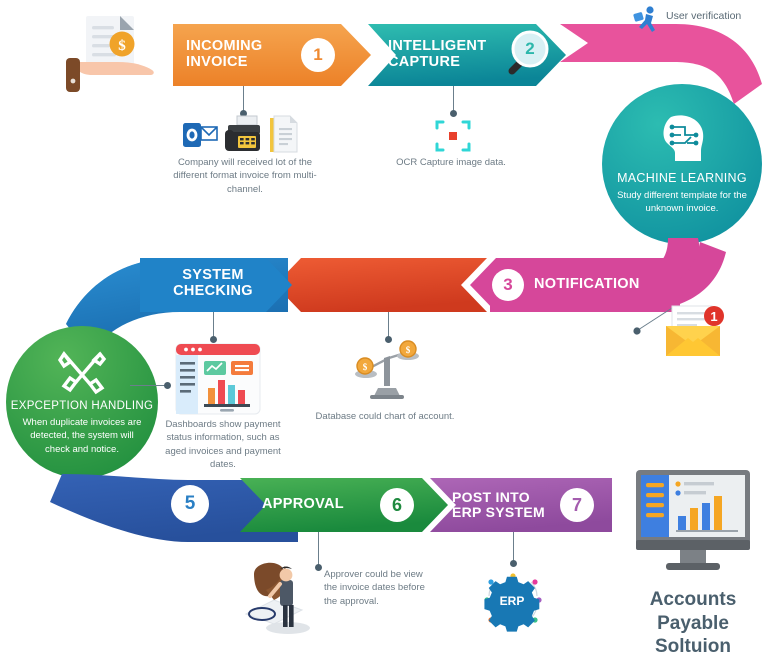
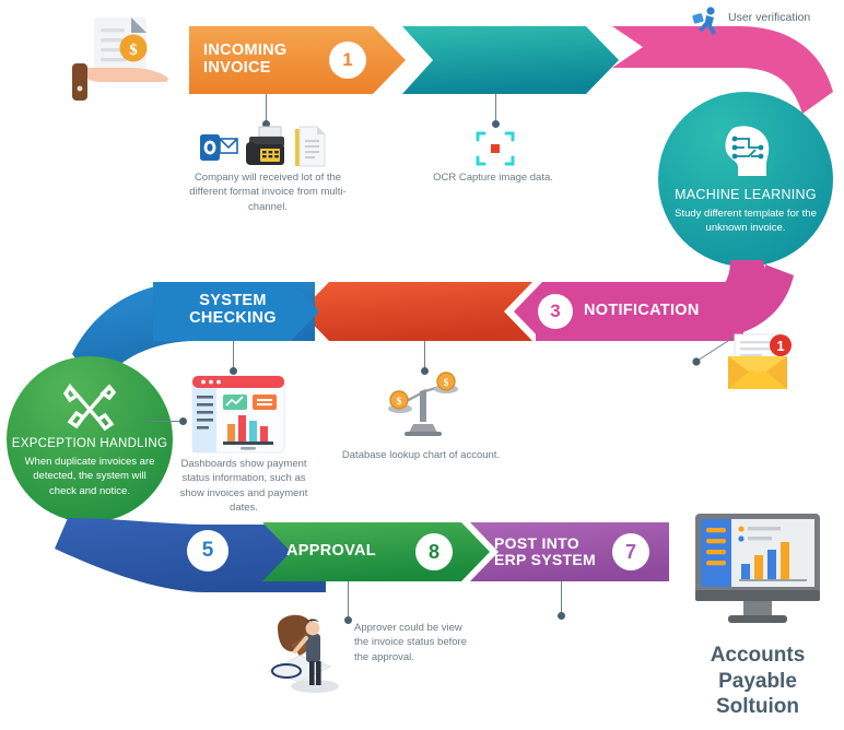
  $
  INCOMING
  INVOICE
  1
- INTELLIGENT
- CAPTURE
- 2
  User verification
  Company will received lot of the different format invoice from multi-channel.
  OCR Capture image data.
  MACHINE LEARNING
  Study different template for the unknown invoice.
  3
  NOTIFICATION
  SYSTEM
  CHECKING
  1
  EXPCEPTION HANDLING
  When duplicate invoices are detected, the system will check and notice.
- Dashboards show payment status information, such as aged invoices and payment dates.
+ Dashboards show payment status information, such as show invoices and payment dates.
  $
  $
- Database could chart of account.
+ Database lookup chart of account.
  5
  APPROVAL
- 6
+ 8
  POST INTO
  ERP SYSTEM
  7
- Approver could be view the invoice dates before the approval.
+ Approver could be view the invoice status before the approval.
- ERP
  Accounts
  Payable
  Soltuion
